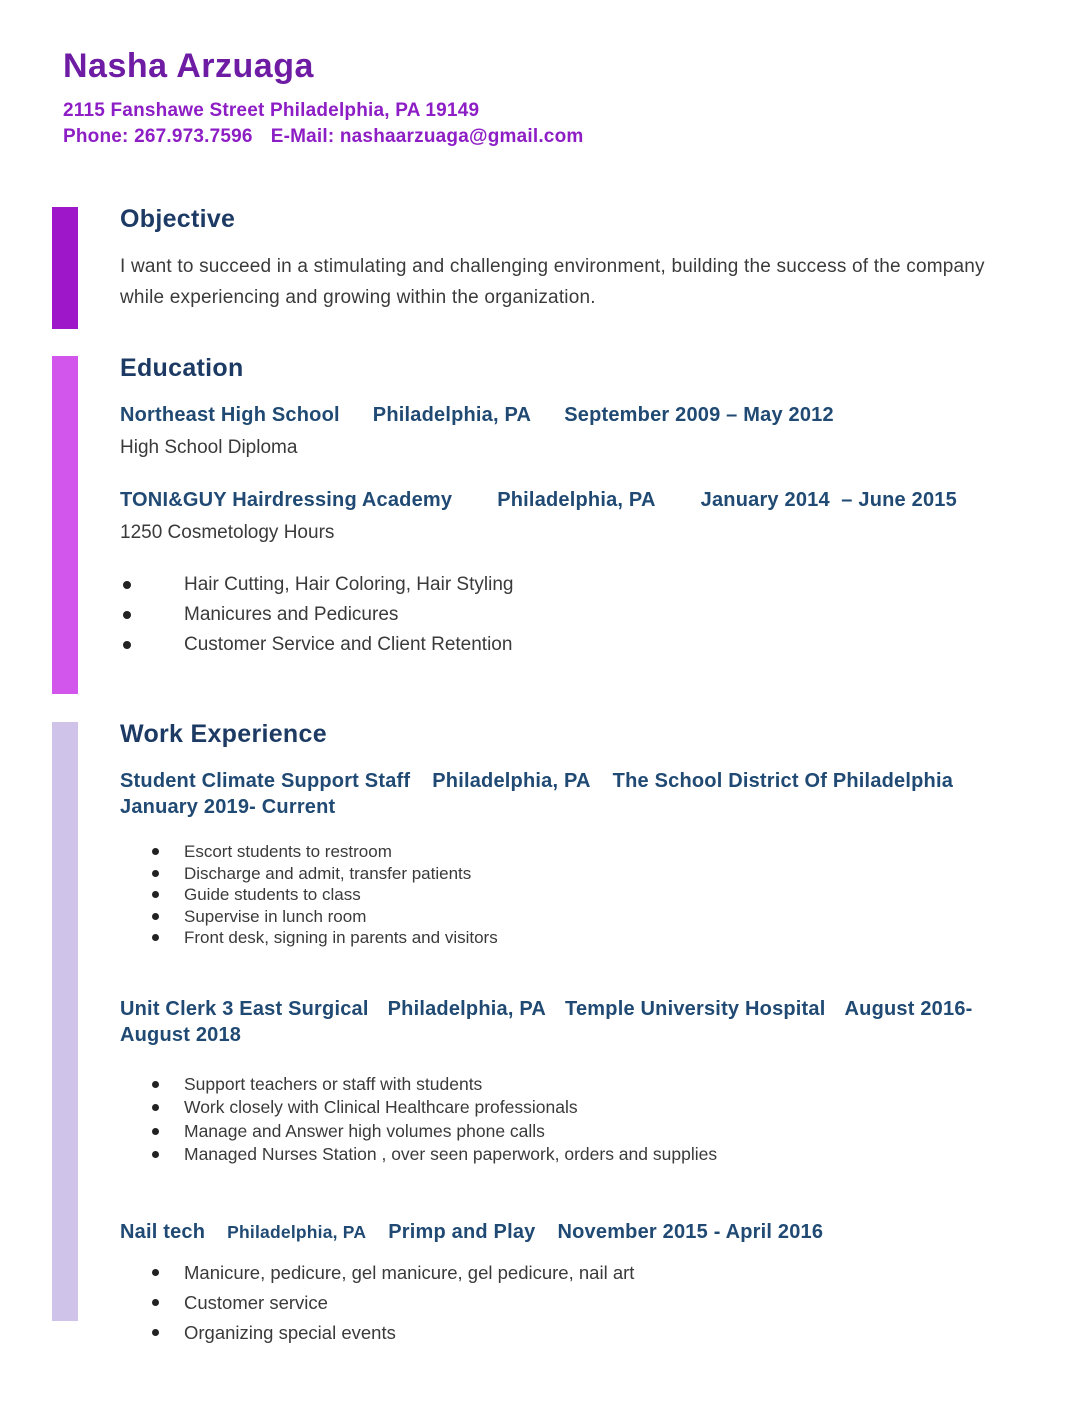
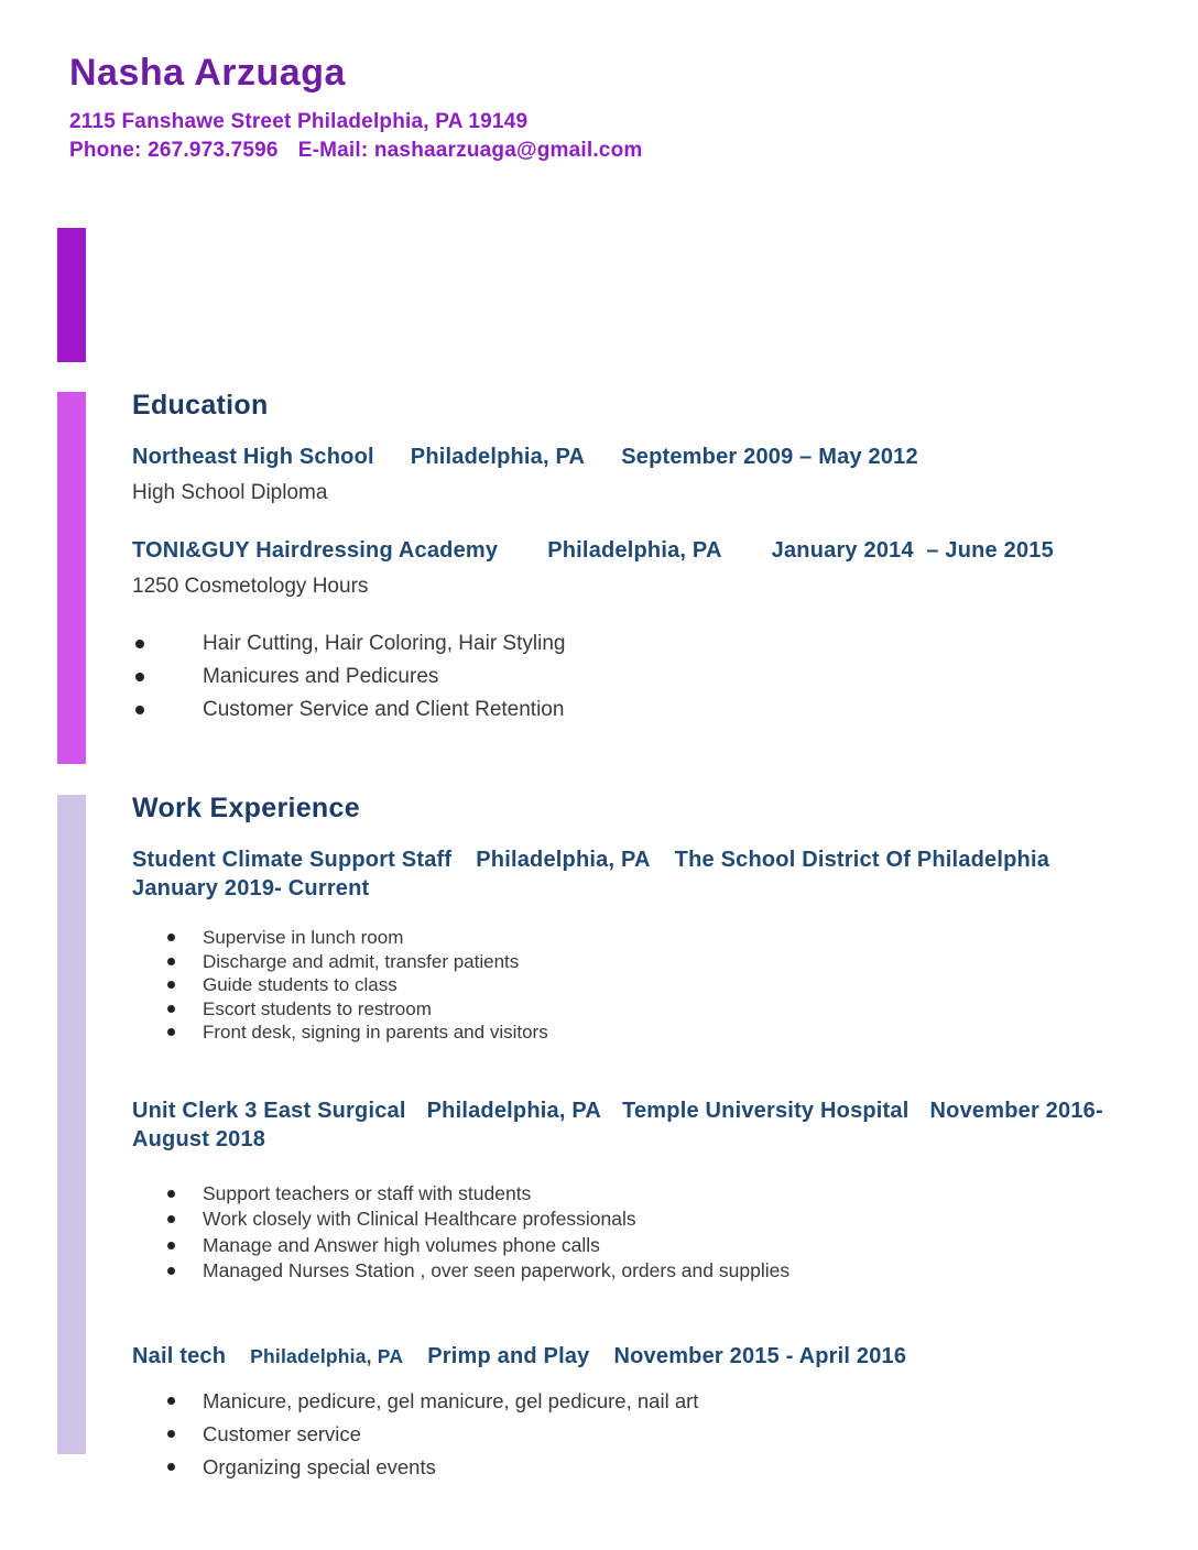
  Nasha Arzuaga
  2115 Fanshawe Street Philadelphia, PA 19149
  Phone: 267.973.7596 E-Mail: nashaarzuaga@gmail.com
- Objective
- I want to succeed in a stimulating and challenging environment, building the success of the company while experiencing and growing within the organization.
  Education
  Northeast High School
  Philadelphia, PA
  September 2009 – May 2012
  High School Diploma
  TONI&GUY Hairdressing Academy
  Philadelphia, PA
  January 2014 – June 2015
  1250 Cosmetology Hours
  Hair Cutting, Hair Coloring, Hair Styling
  Manicures and Pedicures
  Customer Service and Client Retention
  Work Experience
  Student Climate Support Staff
  Philadelphia, PA
  The School District Of Philadelphia
  January 2019- Current
- Escort students to restroom
+ Supervise in lunch room
  Discharge and admit, transfer patients
  Guide students to class
- Supervise in lunch room
+ Escort students to restroom
  Front desk, signing in parents and visitors
  Unit Clerk 3 East Surgical
  Philadelphia, PA
  Temple University Hospital
- August 2016-
+ November 2016-
  August 2018
  Support teachers or staff with students
  Work closely with Clinical Healthcare professionals
  Manage and Answer high volumes phone calls
  Managed Nurses Station , over seen paperwork, orders and supplies
  Nail tech
  Philadelphia, PA
  Primp and Play
  November 2015 - April 2016
  Manicure, pedicure, gel manicure, gel pedicure, nail art
  Customer service
  Organizing special events
